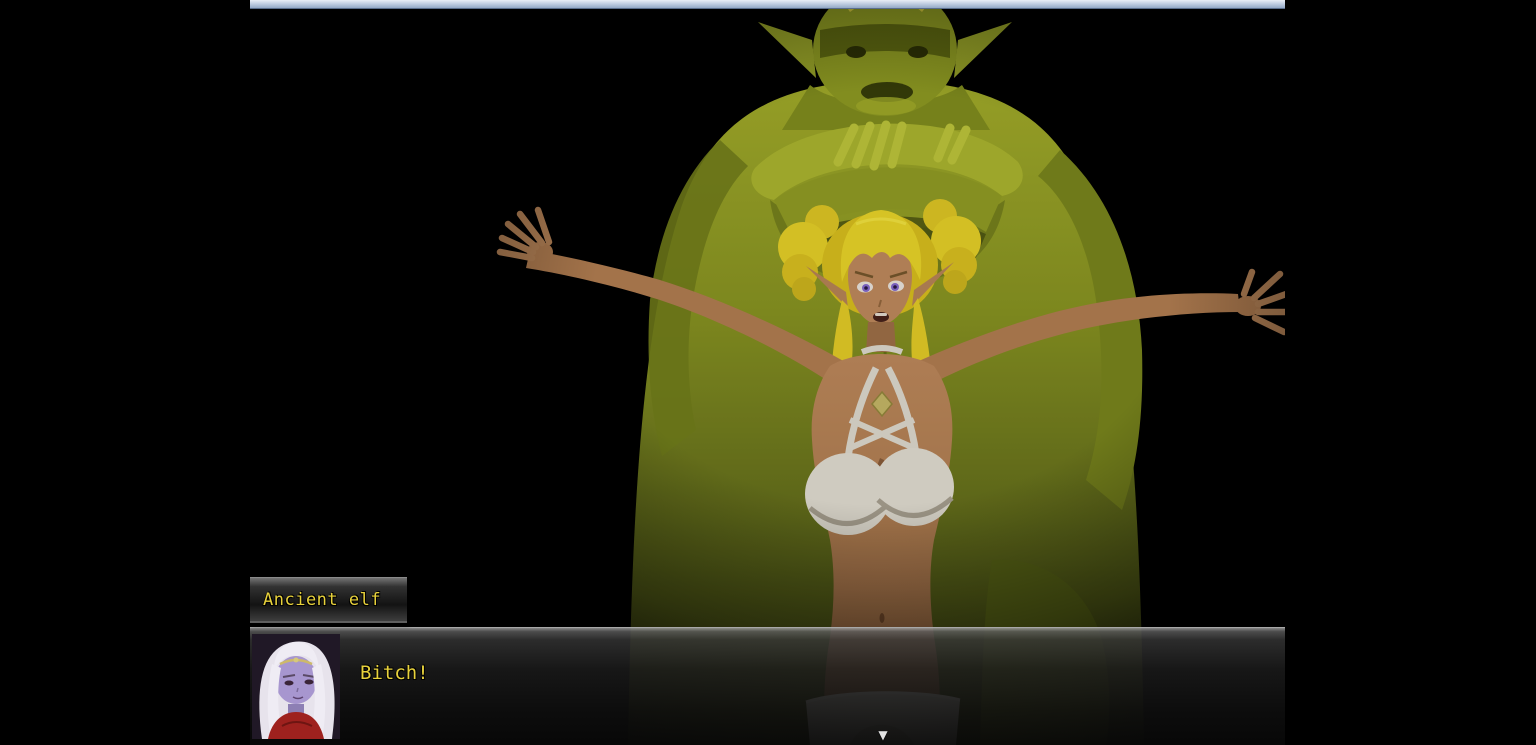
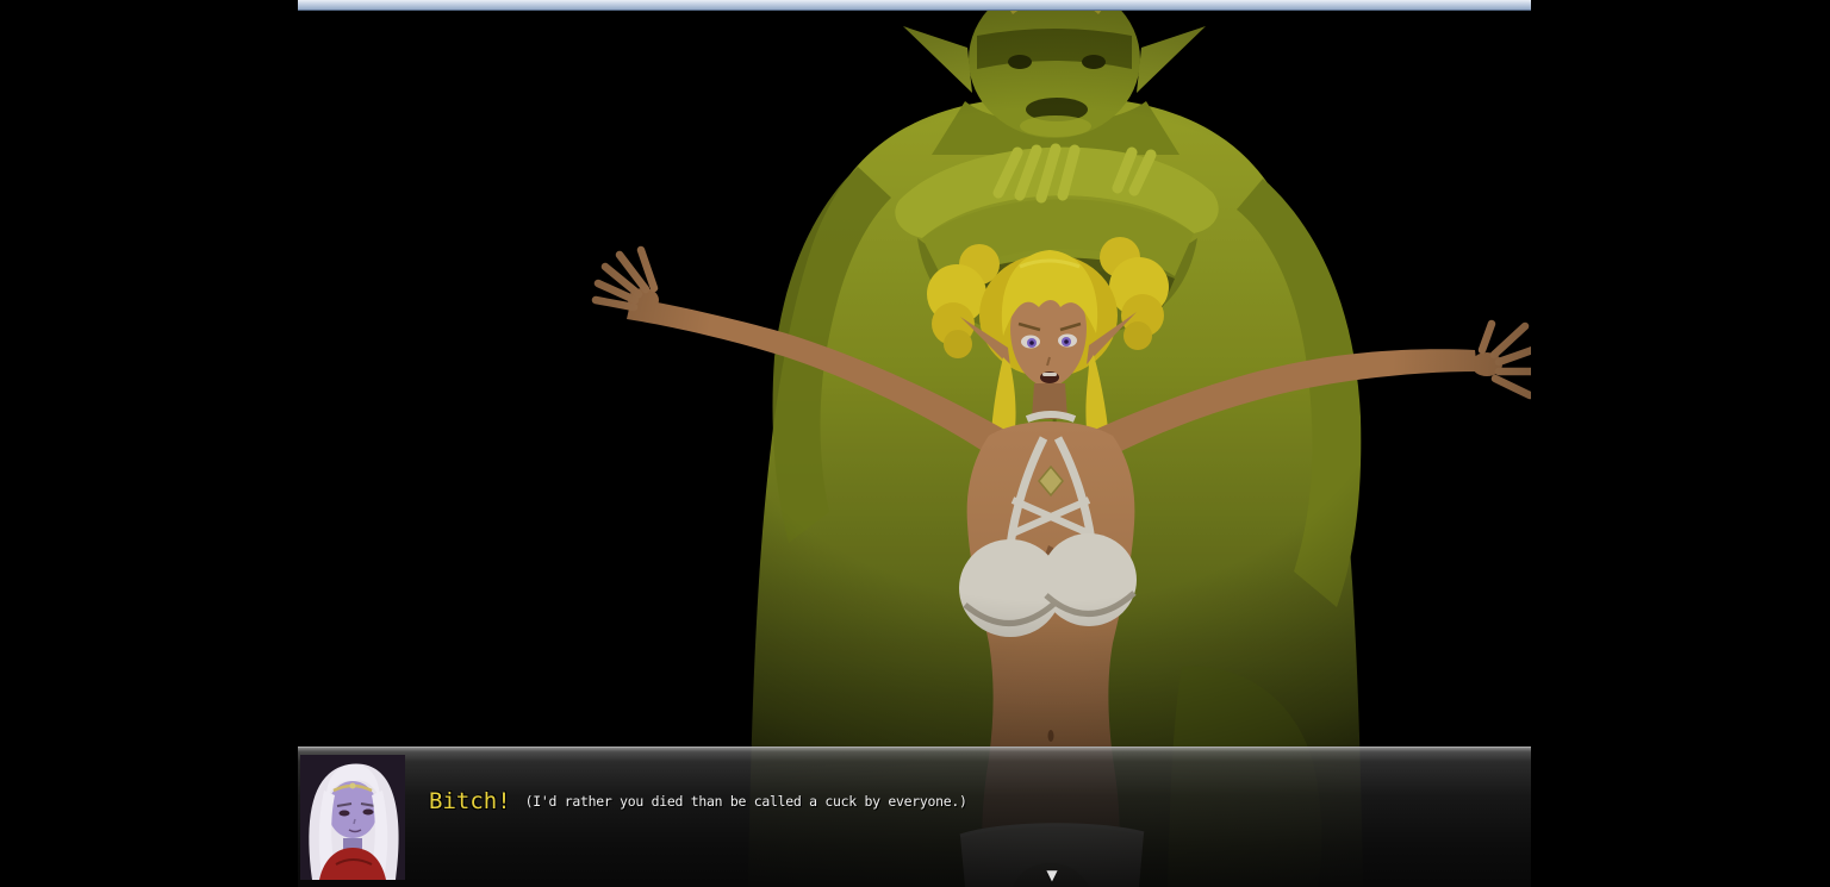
- Ancient elf
  Bitch!
+ (I'd rather you died than be called a cuck by everyone.)
  ▼
